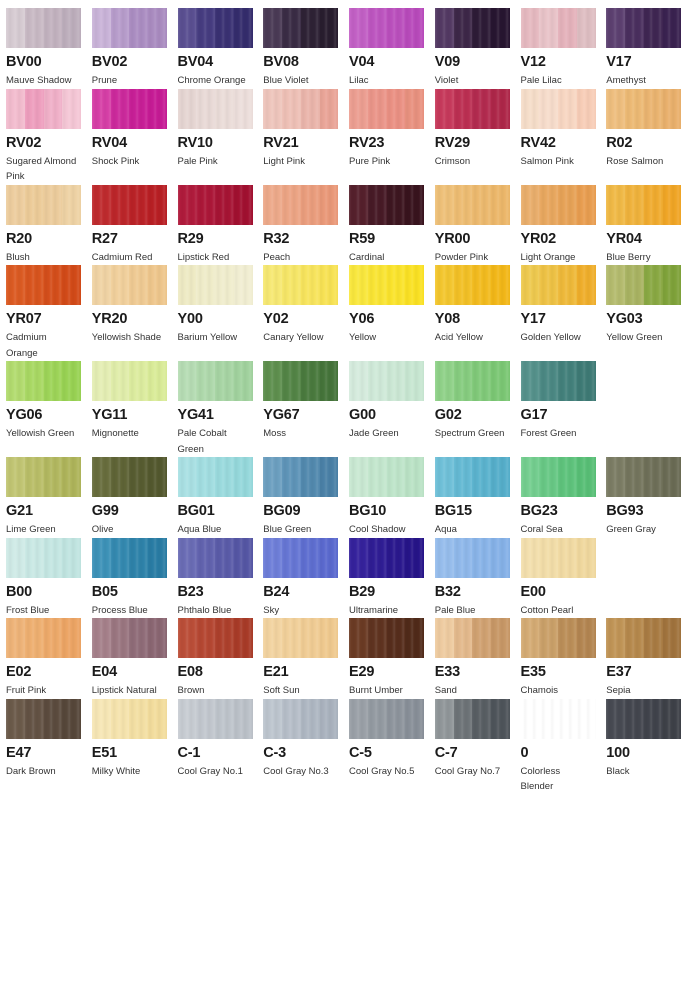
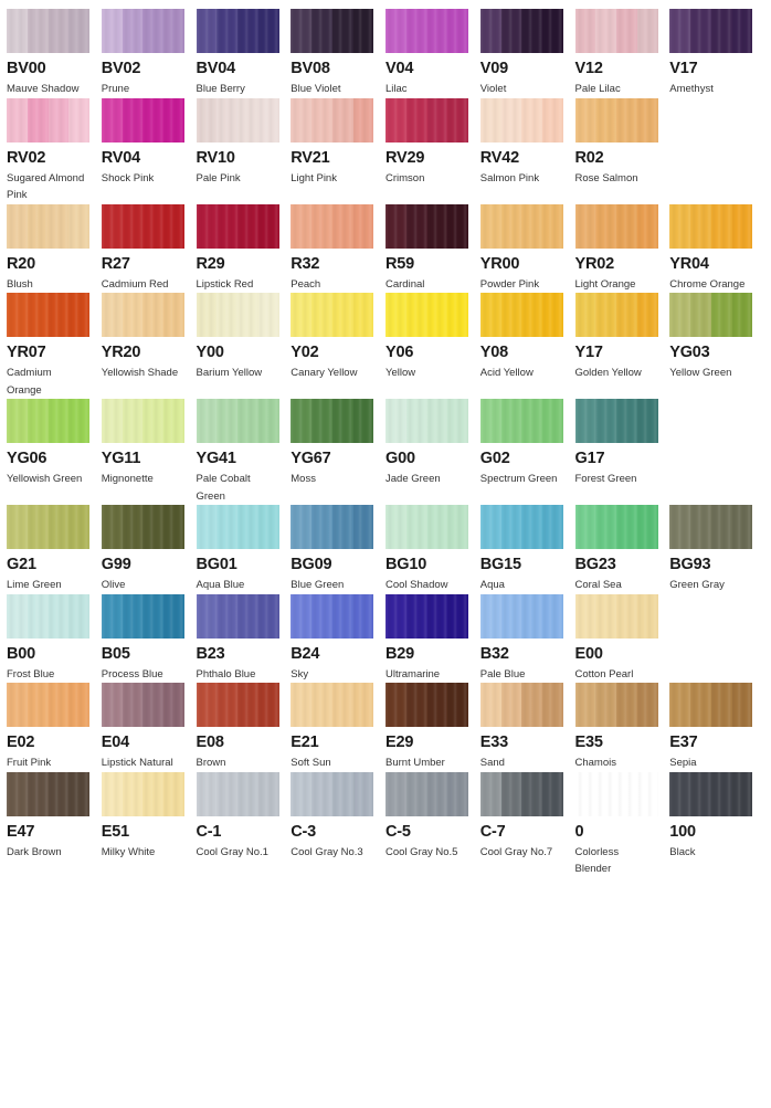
  BV00
  Mauve Shadow
  BV02
  Prune
  BV04
- Chrome Orange
+ Blue Berry
  BV08
  Blue Violet
  V04
  Lilac
  V09
  Violet
  V12
  Pale Lilac
  V17
  Amethyst
  RV02
  Sugared Almond
  Pink
  RV04
  Shock Pink
  RV10
  Pale Pink
  RV21
  Light Pink
- RV23
- Pure Pink
  RV29
  Crimson
  RV42
  Salmon Pink
  R02
  Rose Salmon
  R20
  Blush
  R27
  Cadmium Red
  R29
  Lipstick Red
  R32
  Peach
  R59
  Cardinal
  YR00
  Powder Pink
  YR02
  Light Orange
  YR04
- Blue Berry
+ Chrome Orange
  YR07
  Cadmium
  Orange
  YR20
  Yellowish Shade
  Y00
  Barium Yellow
  Y02
  Canary Yellow
  Y06
  Yellow
  Y08
  Acid Yellow
  Y17
  Golden Yellow
  YG03
  Yellow Green
  YG06
  Yellowish Green
  YG11
  Mignonette
  YG41
  Pale Cobalt
  Green
  YG67
  Moss
  G00
  Jade Green
  G02
  Spectrum Green
  G17
  Forest Green
  G21
  Lime Green
  G99
  Olive
  BG01
  Aqua Blue
  BG09
  Blue Green
  BG10
  Cool Shadow
  BG15
  Aqua
  BG23
  Coral Sea
  BG93
  Green Gray
  B00
  Frost Blue
  B05
  Process Blue
  B23
  Phthalo Blue
  B24
  Sky
  B29
  Ultramarine
  B32
  Pale Blue
  E00
  Cotton Pearl
  E02
  Fruit Pink
  E04
  Lipstick Natural
  E08
  Brown
  E21
  Soft Sun
  E29
  Burnt Umber
  E33
  Sand
  E35
  Chamois
  E37
  Sepia
  E47
  Dark Brown
  E51
  Milky White
  C-1
  Cool Gray No.1
  C-3
  Cool Gray No.3
  C-5
  Cool Gray No.5
  C-7
  Cool Gray No.7
  0
  Colorless
  Blender
  100
  Black
